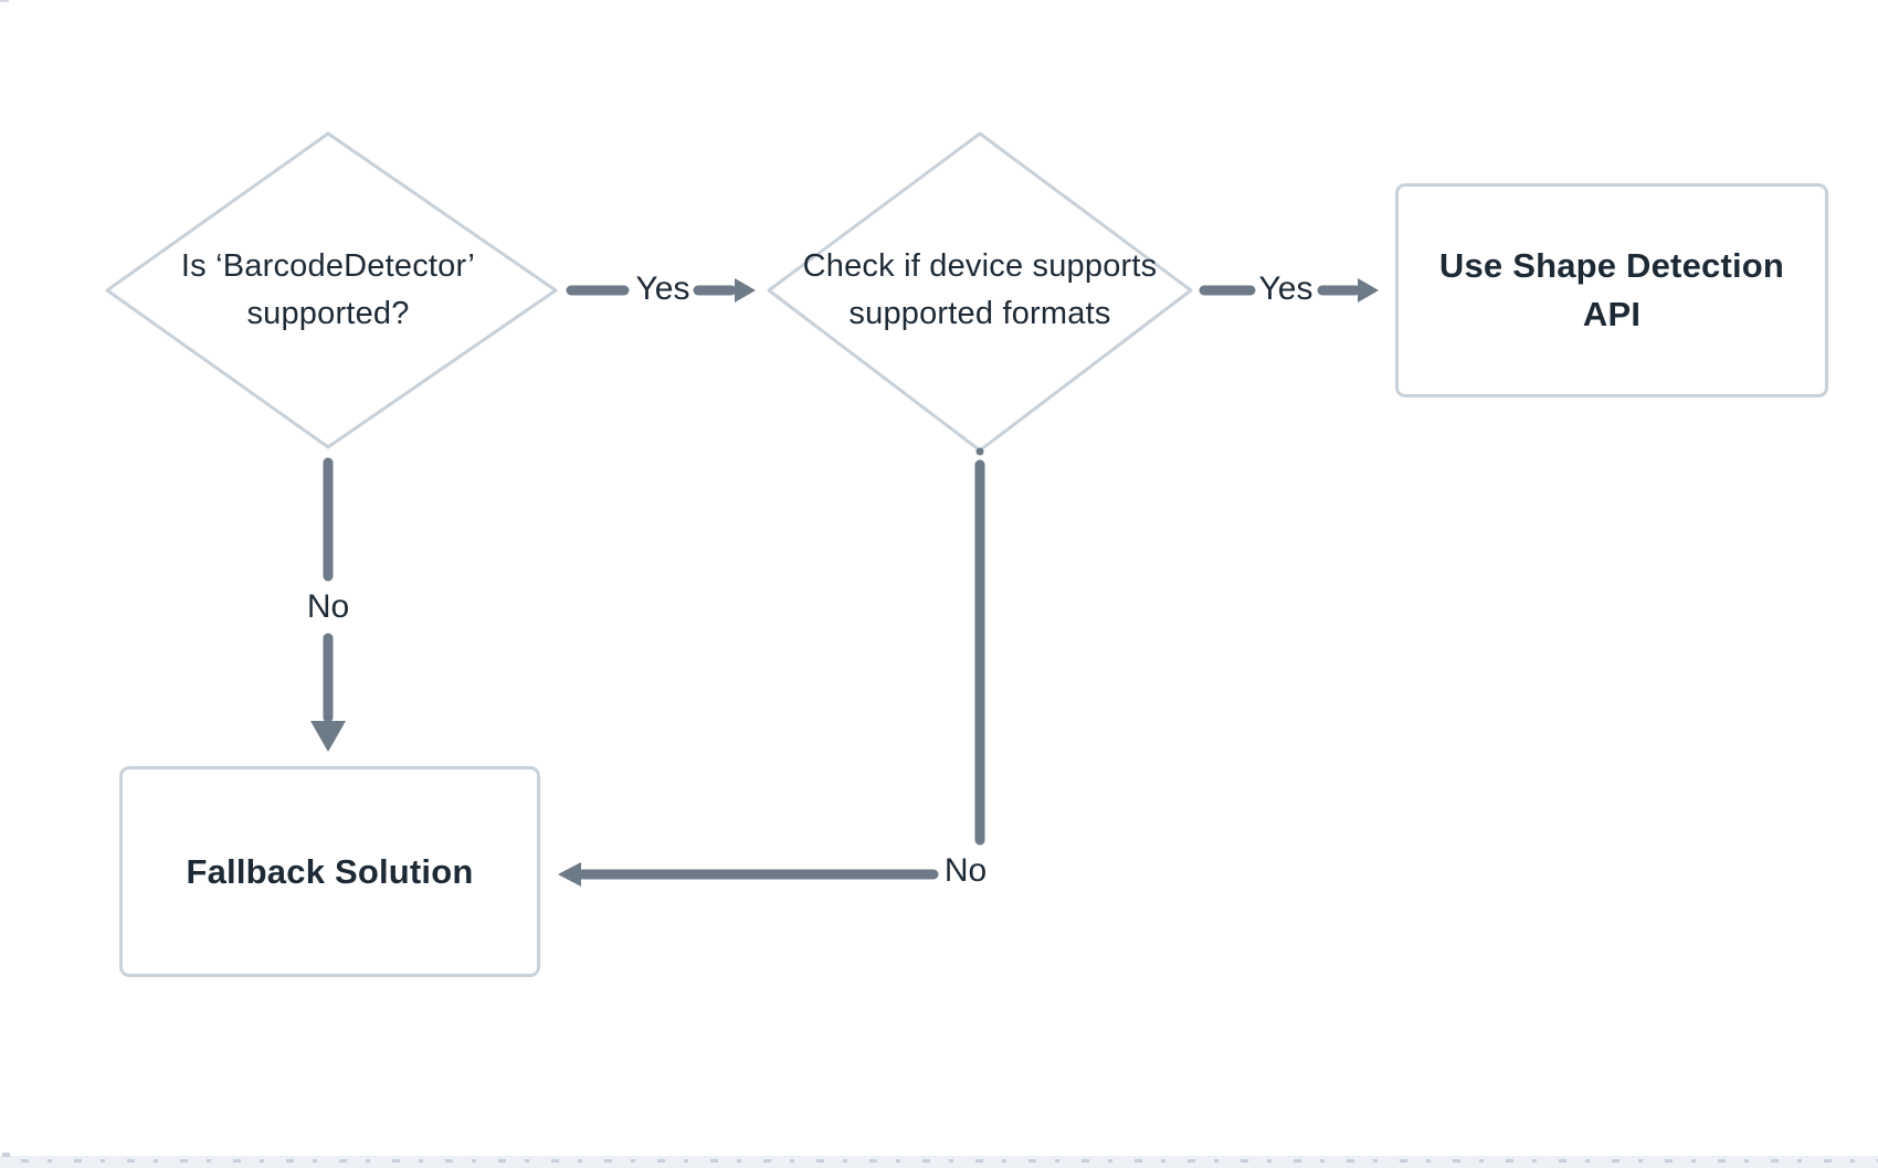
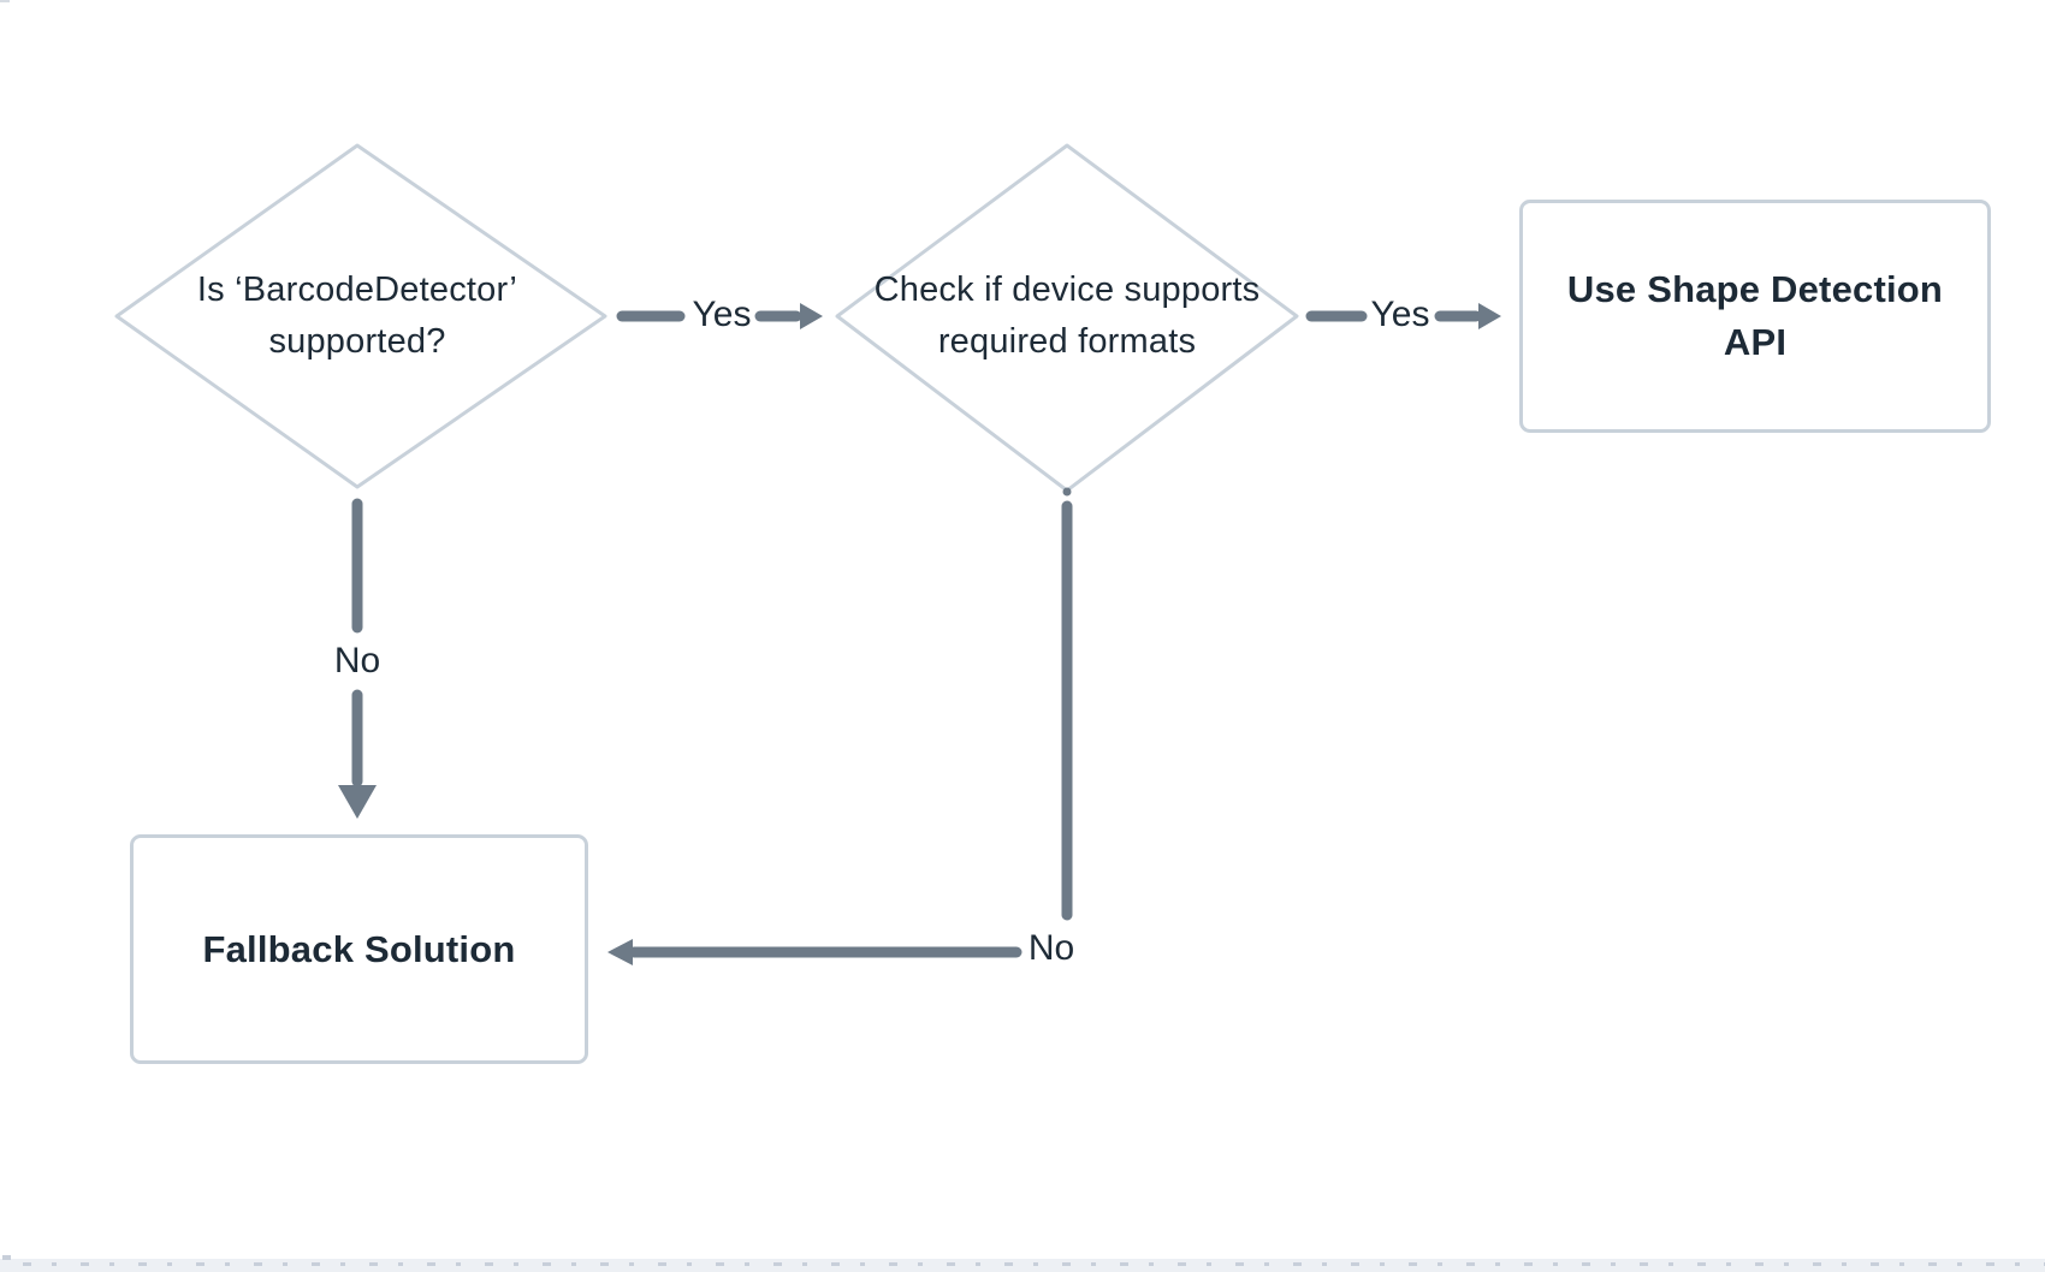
  Is ‘BarcodeDetector’ supported?
- Check if device supports supported formats
+ Check if device supports required formats
  Use Shape Detection API
  Fallback Solution
  Yes
  Yes
  No
  No
